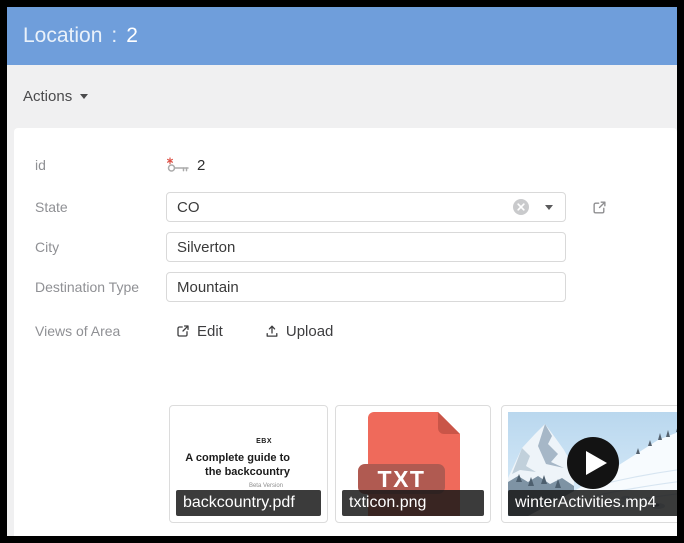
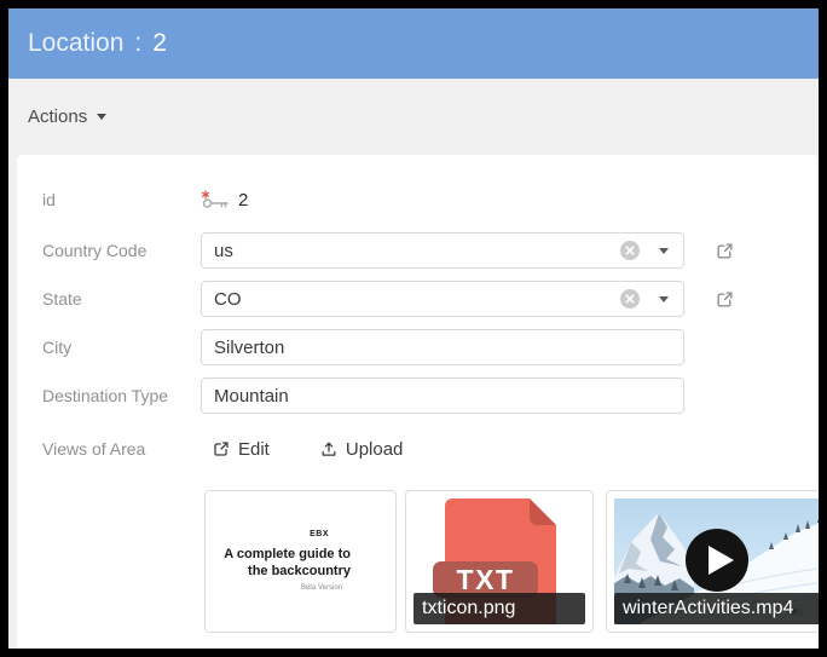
  Location
  :
  2
  Actions
  id
  2
+ Country Code
+ us
  State
  CO
  City
  Silverton
  Destination Type
  Mountain
  Views of Area
  Edit
  Upload
  A complete guide to
  the backcountry
- backcountry.pdf
  TXT
  txticon.png
  winterActivities.mp4
